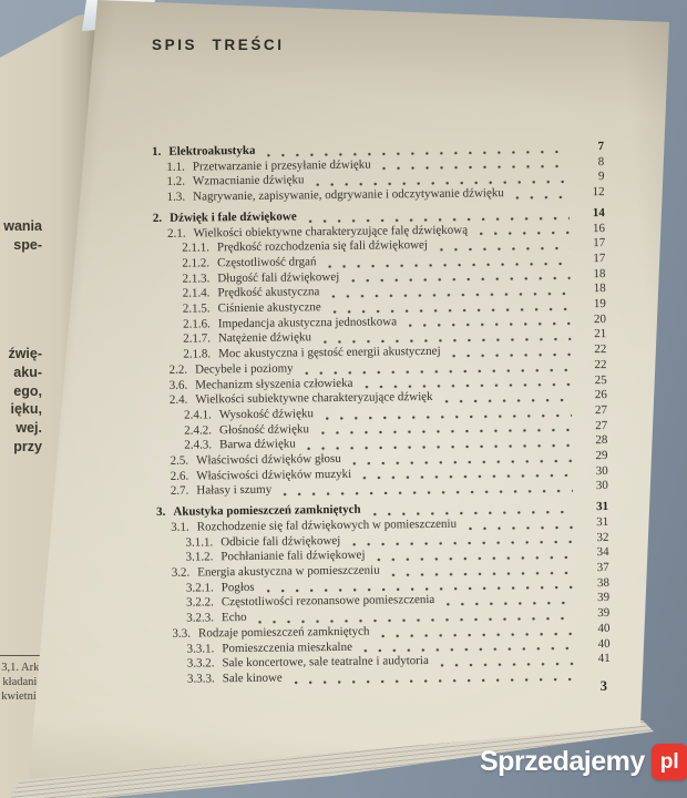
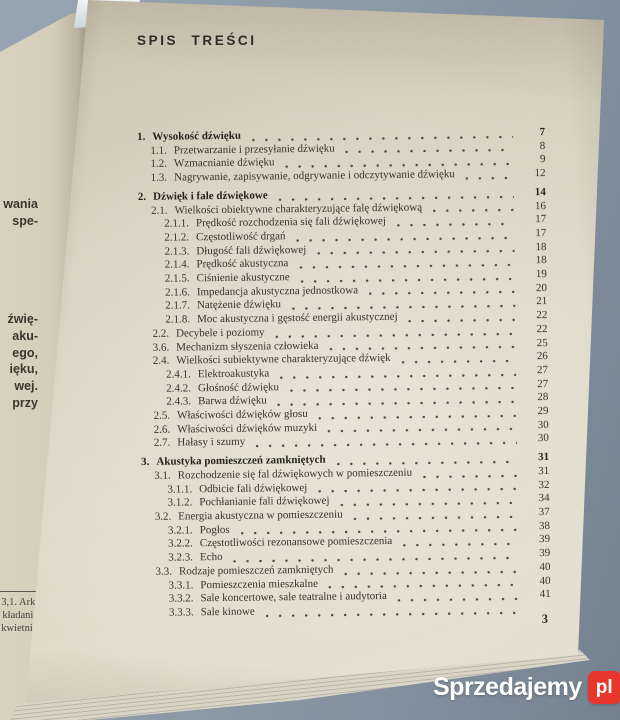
  wania
  spe-
  źwię-
  aku-
  ego,
  ięku,
  wej.
  przy
  3,1. Ark
  kładani
  kwietni
  SPIS TREŚCI
  1.
- Elektroakustyka
+ Wysokość dźwięku
  7
  1.1.
  Przetwarzanie i przesyłanie dźwięku
  8
  1.2.
  Wzmacnianie dźwięku
  9
  1.3.
  Nagrywanie, zapisywanie, odgrywanie i odczytywanie dźwięku
  12
  2.
  Dźwięk i fale dźwiękowe
  14
  2.1.
  Wielkości obiektywne charakteryzujące falę dźwiękową
  16
  2.1.1.
  Prędkość rozchodzenia się fali dźwiękowej
  17
  2.1.2.
  Częstotliwość drgań
  17
  2.1.3.
  Długość fali dźwiękowej
  18
  2.1.4.
  Prędkość akustyczna
  18
  2.1.5.
  Ciśnienie akustyczne
  19
  2.1.6.
  Impedancja akustyczna jednostkowa
  20
  2.1.7.
  Natężenie dźwięku
  21
  2.1.8.
  Moc akustyczna i gęstość energii akustycznej
  22
  2.2.
  Decybele i poziomy
  22
  3.6.
  Mechanizm słyszenia człowieka
  25
  2.4.
  Wielkości subiektywne charakteryzujące dźwięk
  26
  2.4.1.
- Wysokość dźwięku
+ Elektroakustyka
  27
  2.4.2.
  Głośność dźwięku
  27
  2.4.3.
  Barwa dźwięku
  28
  2.5.
  Właściwości dźwięków głosu
  29
  2.6.
  Właściwości dźwięków muzyki
  30
  2.7.
  Hałasy i szumy
  30
  3.
  Akustyka pomieszczeń zamkniętych
  31
  3.1.
  Rozchodzenie się fal dźwiękowych w pomieszczeniu
  31
  3.1.1.
  Odbicie fali dźwiękowej
  32
  3.1.2.
  Pochłanianie fali dźwiękowej
  34
  3.2.
  Energia akustyczna w pomieszczeniu
  37
  3.2.1.
  Pogłos
  38
  3.2.2.
  Częstotliwości rezonansowe pomieszczenia
  39
  3.2.3.
  Echo
  39
  3.3.
  Rodzaje pomieszczeń zamkniętych
  40
  3.3.1.
  Pomieszczenia mieszkalne
  40
  3.3.2.
  Sale koncertowe, sale teatralne i audytoria
  41
  3.3.3.
  Sale kinowe
  3
  Sprzedajemy
  pl
